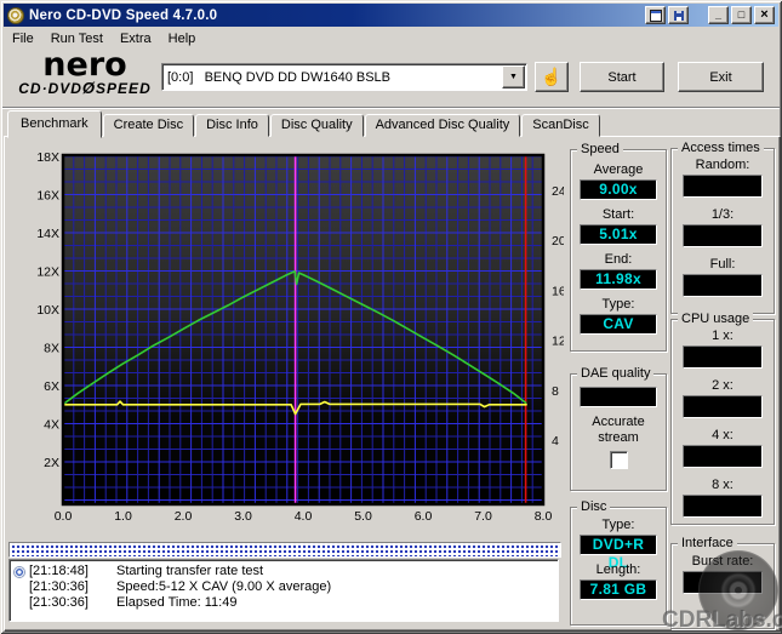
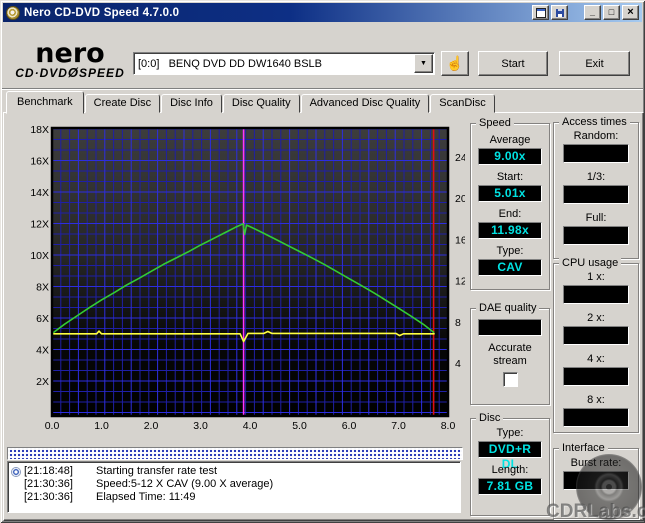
  Nero CD-DVD Speed 4.7.0.0
  _
  □
  ×
- File
- Run Test
- Extra
- Help
  nero
  CD·DVDØSPEED
  [0:0] BENQ DVD DD DW1640 BSLB
  ☝
  Start
  Exit
  Benchmark
  Create Disc
  Disc Info
  Disc Quality
  Advanced Disc Quality
  ScanDisc
  18X
  16X
  14X
  12X
  10X
  8X
  6X
  4X
  2X
  24
  20
  16
  12
  8
  4
  0.0
  1.0
  2.0
  3.0
  4.0
  5.0
  6.0
  7.0
  8.0
  Speed
  Average
  9.00x
  Start:
  5.01x
  End:
  11.98x
  Type:
  CAV
  DAE quality
  Accurate
  stream
  Disc
  Type:
  DVD+R DL
  Length:
  7.81 GB
  Access times
  Random:
  1/3:
  Full:
  CPU usage
  1 x:
  2 x:
  4 x:
  8 x:
  Interface
  Burst rate:
  [21:18:48]
  Starting transfer rate test
  [21:30:36]
  Speed:5-12 X CAV (9.00 X average)
  [21:30:36]
  Elapsed Time: 11:49
  CDRLabs.c
